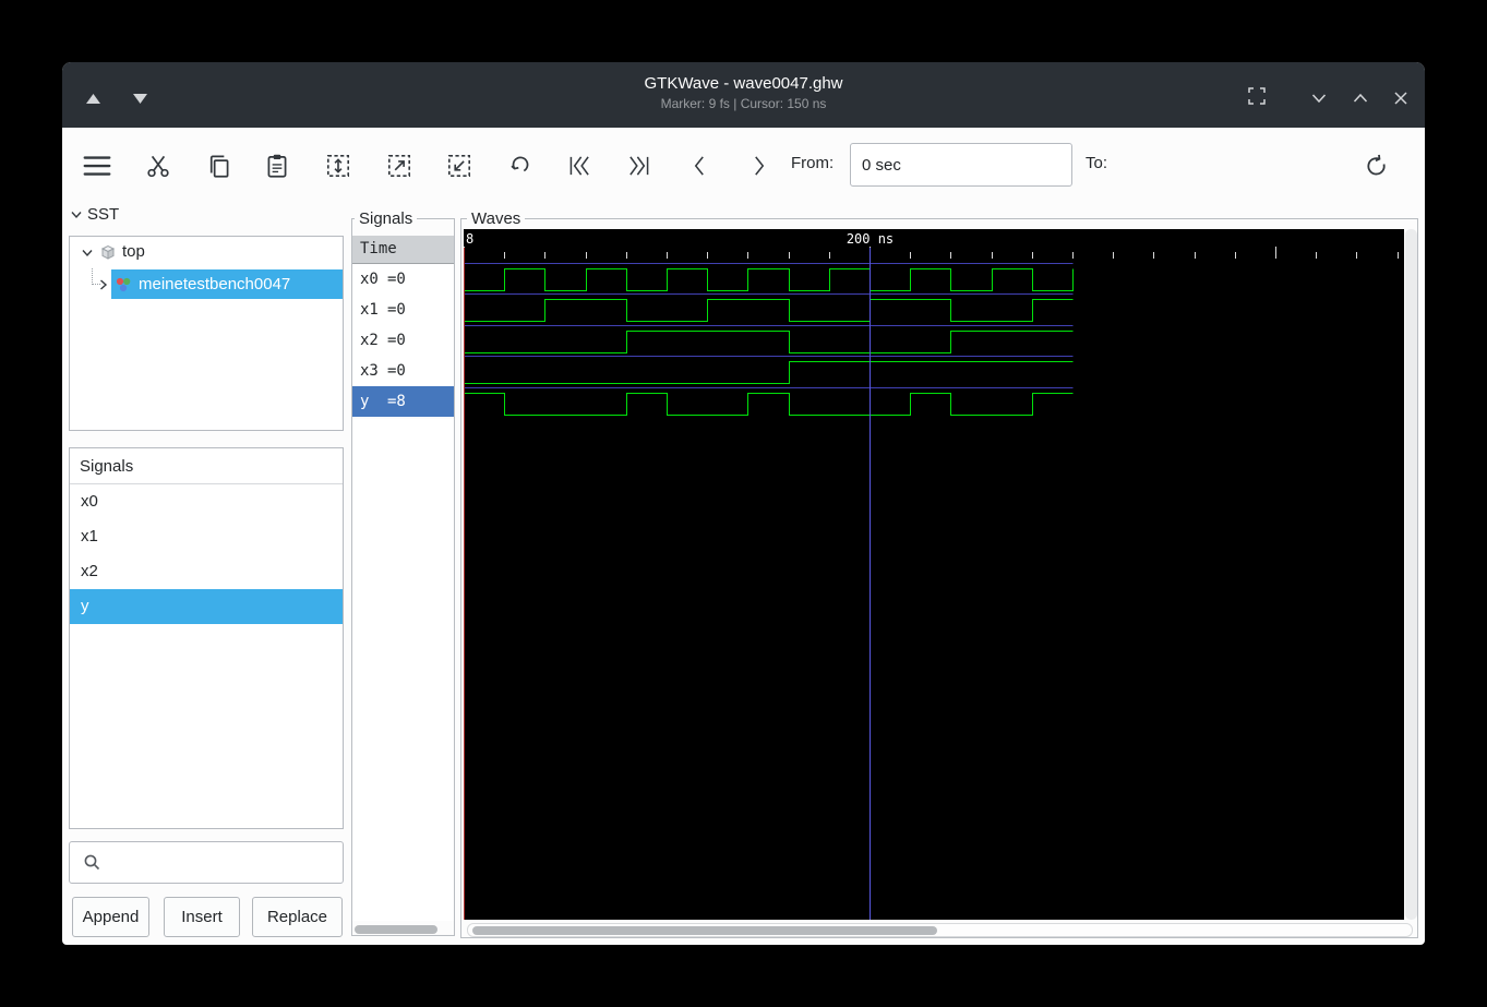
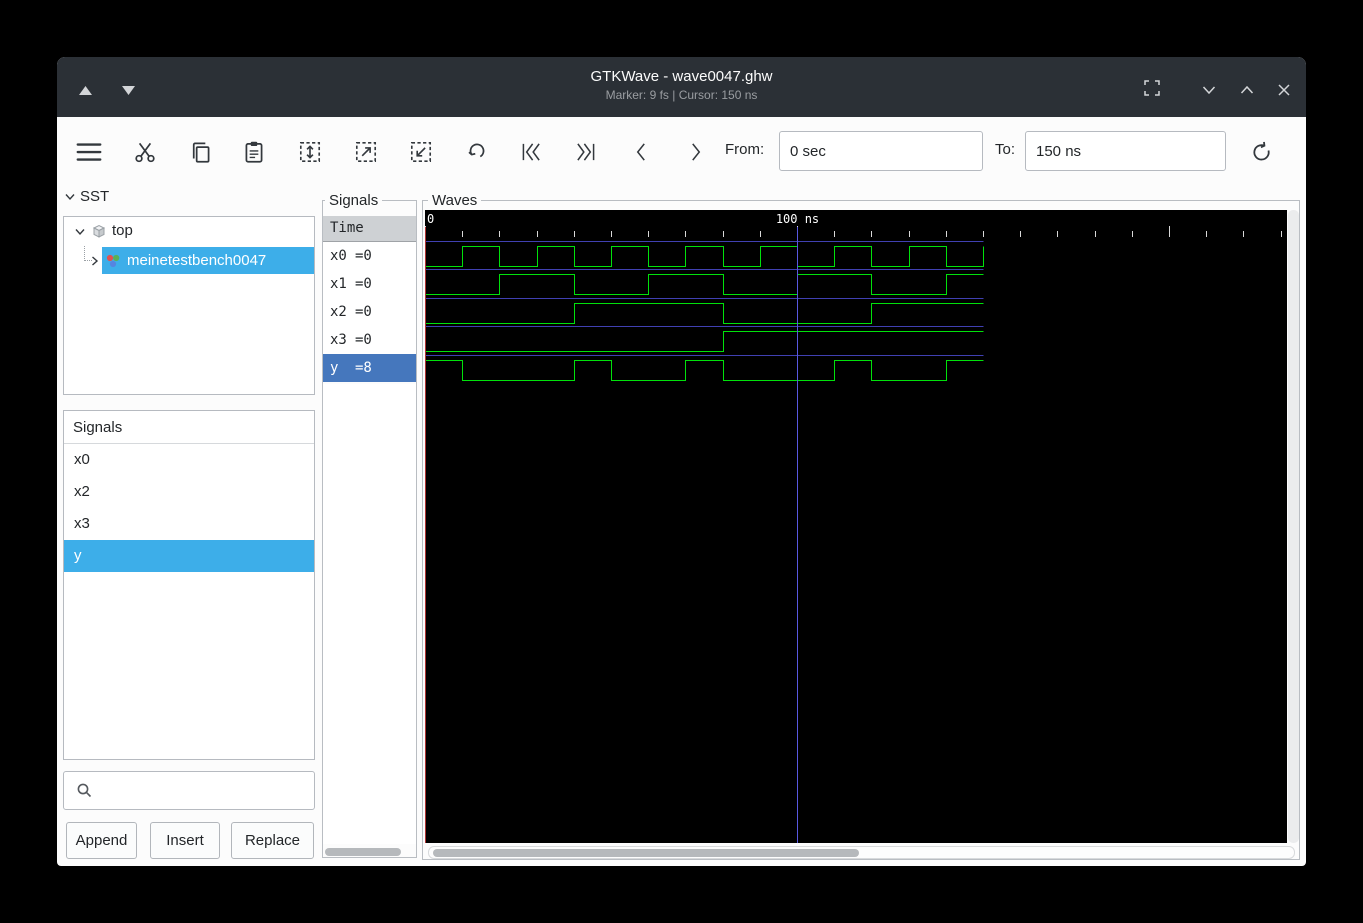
  GTKWave - wave0047.ghw
  Marker: 9 fs | Cursor: 150 ns
  From:
  0 sec
  To:
+ 150 ns
  SST
  top
  meinetestbench0047
  Signals
  x0
- x1
  x2
+ x3
  y
  Append
  Insert
  Replace
  Signals
  Time
  x0 =0
  x1 =0
  x2 =0
  x3 =0
  y =8
  Waves
- 8
+ 0
- 200 ns
+ 100 ns
